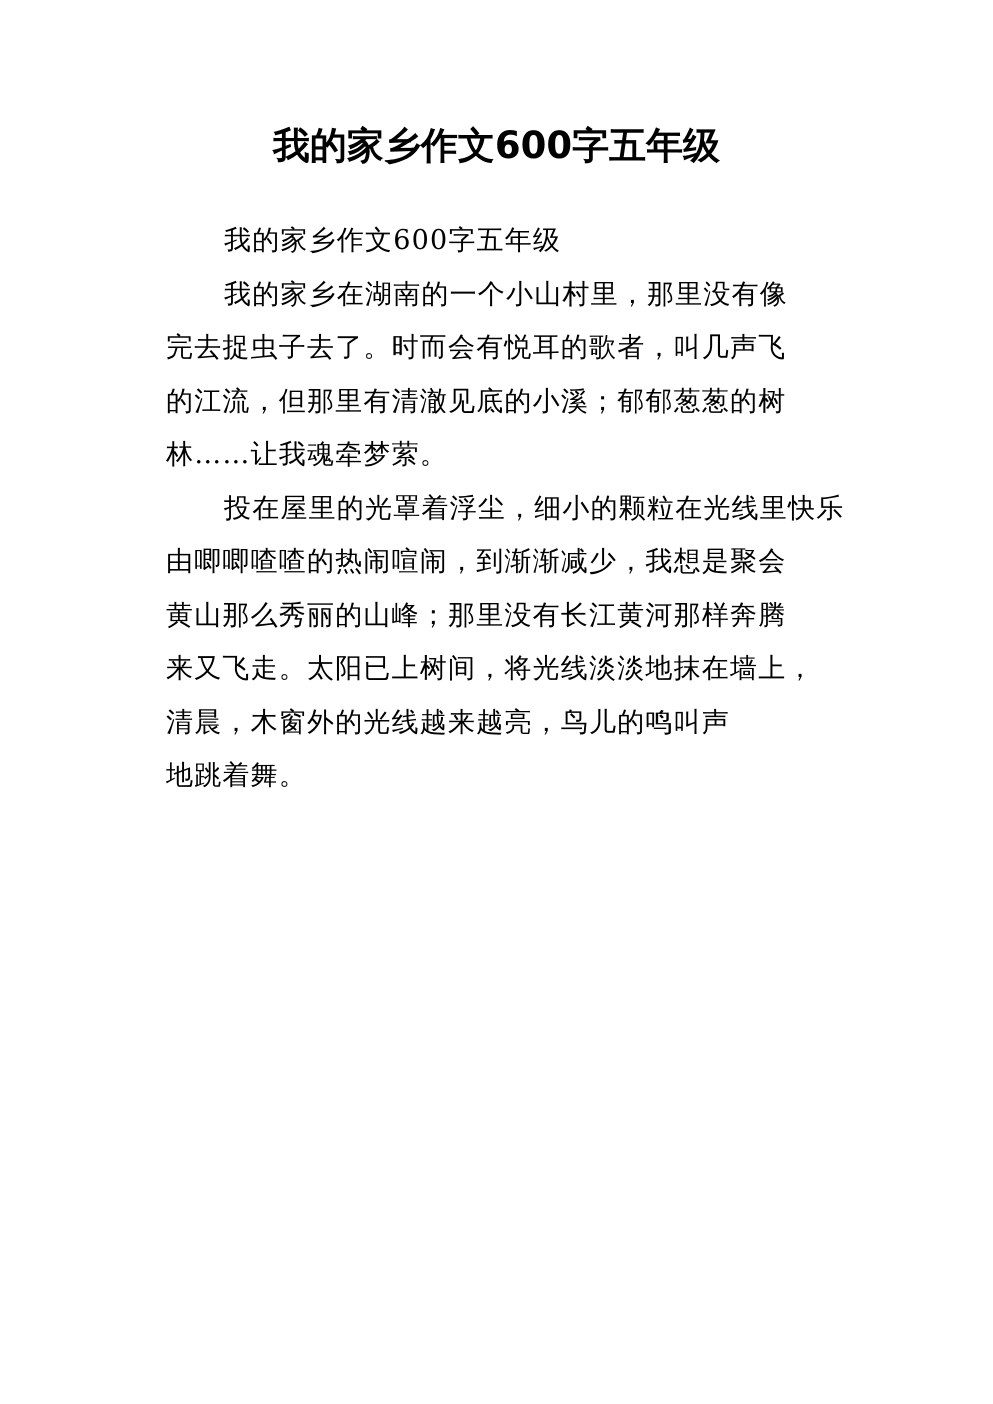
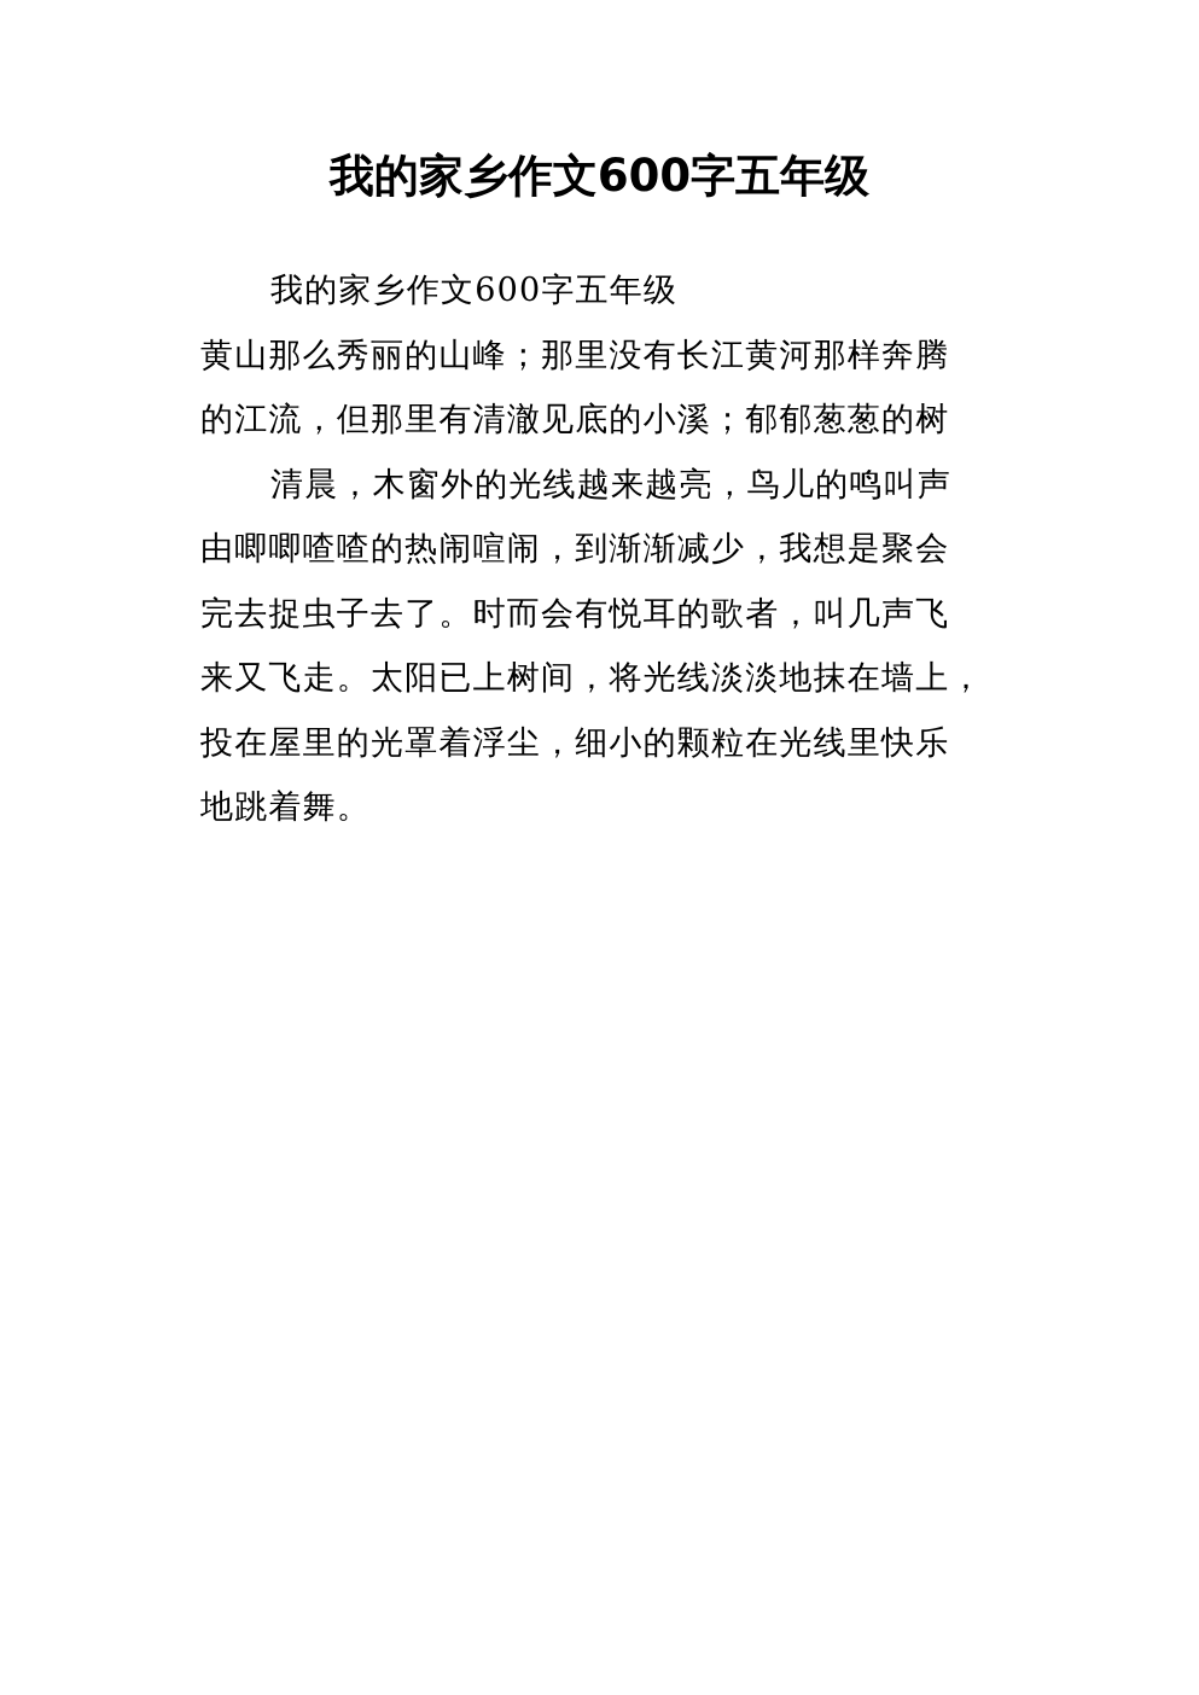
  我的家乡作文600字五年级
  我的家乡作文600字五年级
- 我的家乡在湖南的一个小山村里，那里没有像
- 完去捉虫子去了。时而会有悦耳的歌者，叫几声飞
+ 黄山那么秀丽的山峰；那里没有长江黄河那样奔腾
  的江流，但那里有清澈见底的小溪；郁郁葱葱的树
- 林……让我魂牵梦萦。
- 投在屋里的光罩着浮尘，细小的颗粒在光线里快乐
+ 清晨，木窗外的光线越来越亮，鸟儿的鸣叫声
  由唧唧喳喳的热闹喧闹，到渐渐减少，我想是聚会
- 黄山那么秀丽的山峰；那里没有长江黄河那样奔腾
+ 完去捉虫子去了。时而会有悦耳的歌者，叫几声飞
  来又飞走。太阳已上树间，将光线淡淡地抹在墙上，
- 清晨，木窗外的光线越来越亮，鸟儿的鸣叫声
+ 投在屋里的光罩着浮尘，细小的颗粒在光线里快乐
  地跳着舞。
